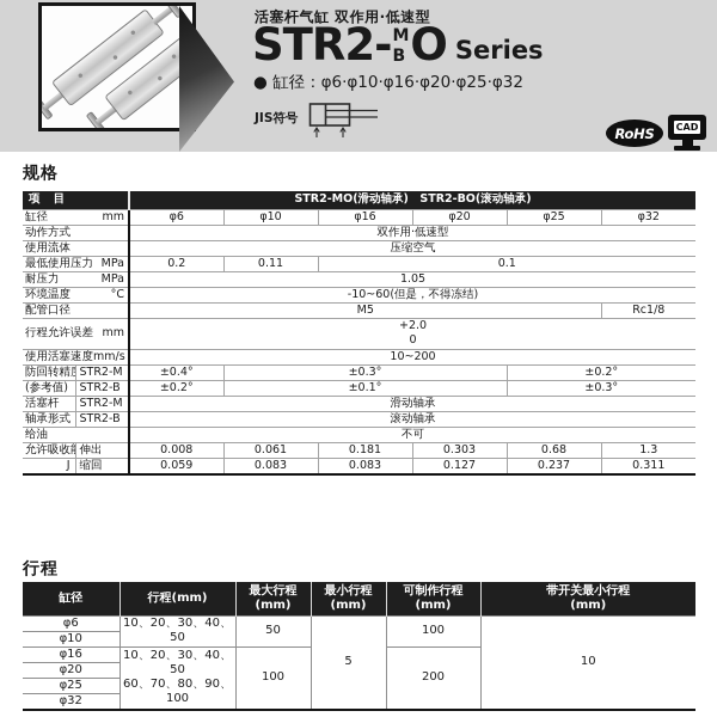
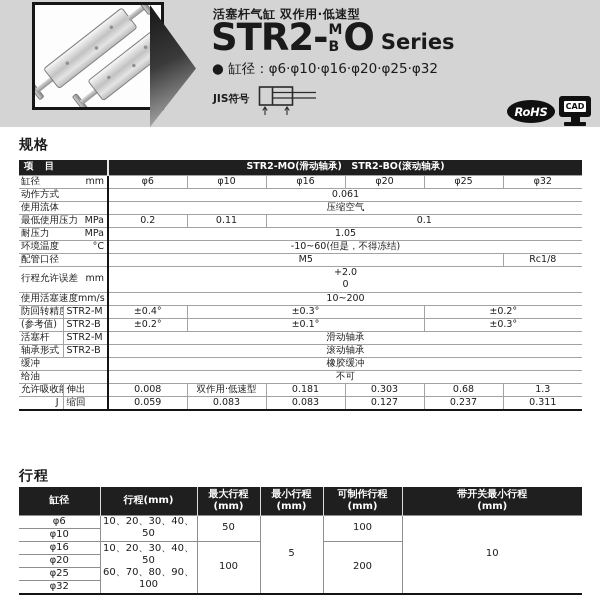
  活塞杆气缸 双作用·低速型
  STR2-
  M
  B
  O
  Series
  ● 缸径：φ6·φ10·φ16·φ20·φ25·φ32
  JIS符号
  RoHS
  CAD
  规格
  项 目	STR2-MO(滑动轴承) STR2-BO(滚动轴承)
  缸径 mm	φ6	φ10	φ16	φ20	φ25	φ32
- 动作方式	双作用·低速型
+ 动作方式	0.061
  使用流体	压缩空气
  最低使用压力 MPa	0.2	0.11	0.1
  耐压力 MPa	1.05
  环境温度 °C	-10~60(但是，不得冻结)
  配管口径	M5	Rc1/8
  行程允许误差 mm	+2.00
  使用活塞速度mm/s	10~200
  防回转精	STR2-M	±0.4°	±0.3°	±0.2°
  (参考值)	STR2-B	±0.2°	±0.1°	±0.3°
  活塞杆	STR2-M	滑动轴承
  轴承形式	STR2-B	滚动轴承
+ 缓冲	橡胶缓冲
  给油	不可
- 允许吸收	伸出	0.008	0.061	0.181	0.303	0.68	1.3
+ 允许吸收	伸出	0.008	双作用·低速型	0.181	0.303	0.68	1.3
  J	缩回	0.059	0.083	0.083	0.127	0.237	0.311
  行程
  缸径	行程(mm)	最大行程(mm)	最小行程(mm)	可制作行程(mm)	带开关最小行程(mm)
  φ6	10、20、30、40、50	50	5	100	10
  φ10
  φ16	10、20、30、40、50 60、70、80、90、100	100	200
  φ20
  φ25
  φ32
